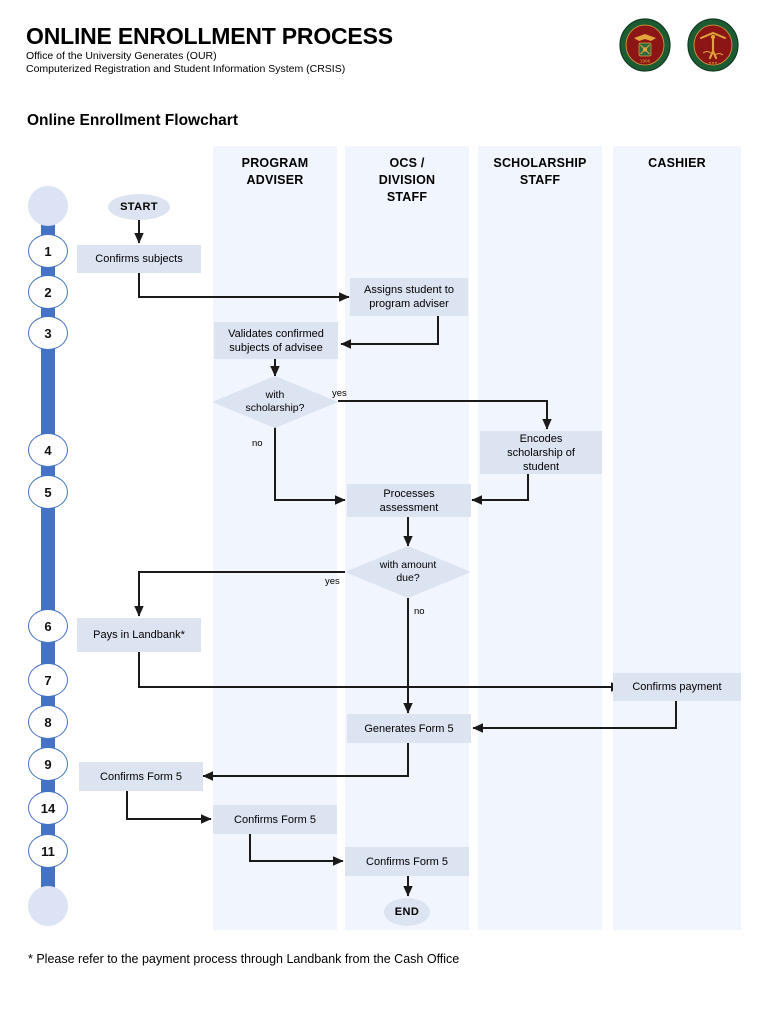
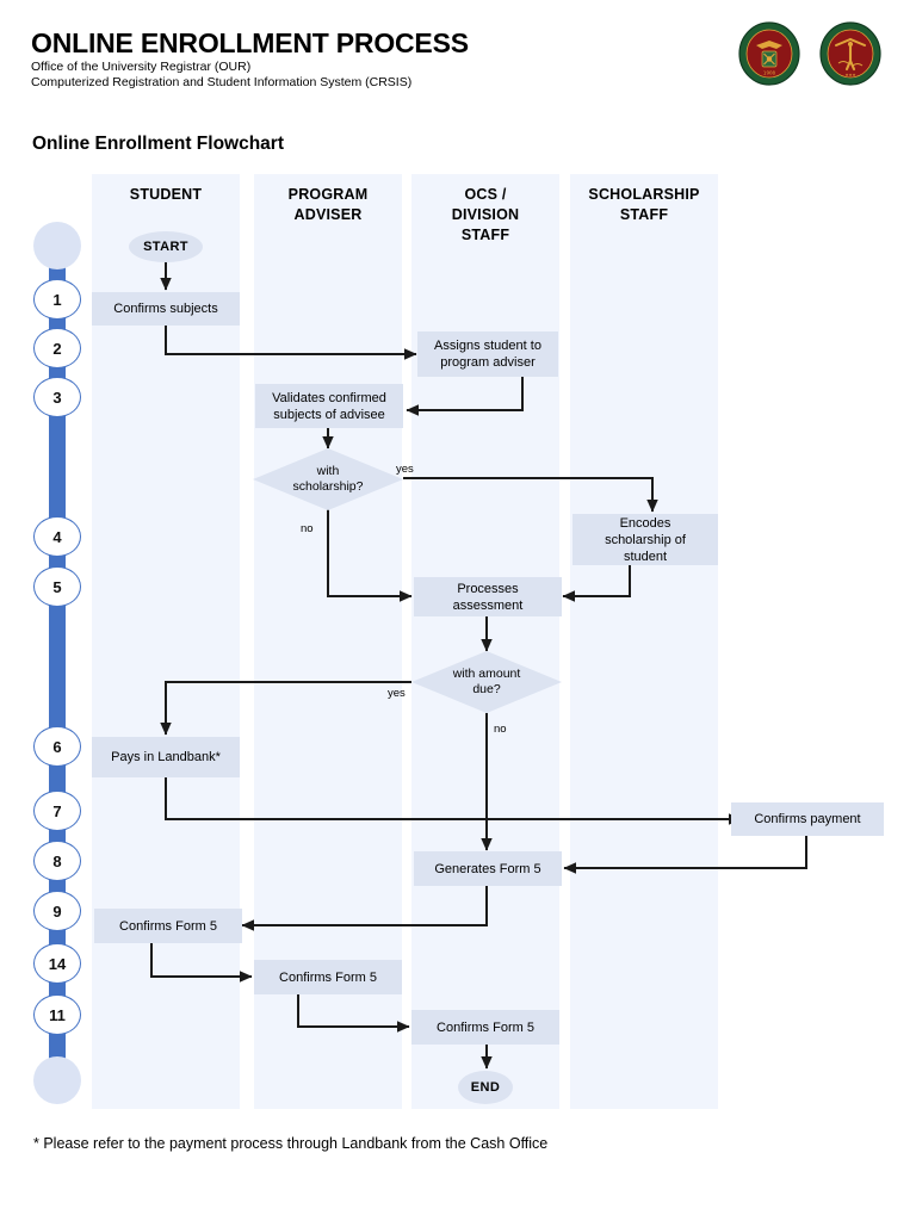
  ONLINE ENROLLMENT PROCESS
- Office of the University Generates (OUR)
+ Office of the University Registrar (OUR)
  Computerized Registration and Student Information System (CRSIS)
  Online Enrollment Flowchart
+ STUDENT
  PROGRAM
  ADVISER
  OCS /
  DIVISION
  STAFF
  SCHOLARSHIP
  STAFF
- CASHIER
  1
  2
  3
  4
  5
  6
  7
  8
  9
  14
  11
  START
  Confirms subjects
  Assigns student to
  program adviser
  Validates confirmed
  subjects of advisee
  with
  scholarship?
  Encodes
  scholarship of
  student
  Processes
  assessment
  with amount
  due?
  Pays in Landbank*
  Confirms payment
  Generates Form 5
  Confirms Form 5
  Confirms Form 5
  Confirms Form 5
  END
  yes
  no
  yes
  no
  * Please refer to the payment process through Landbank from the Cash Office
